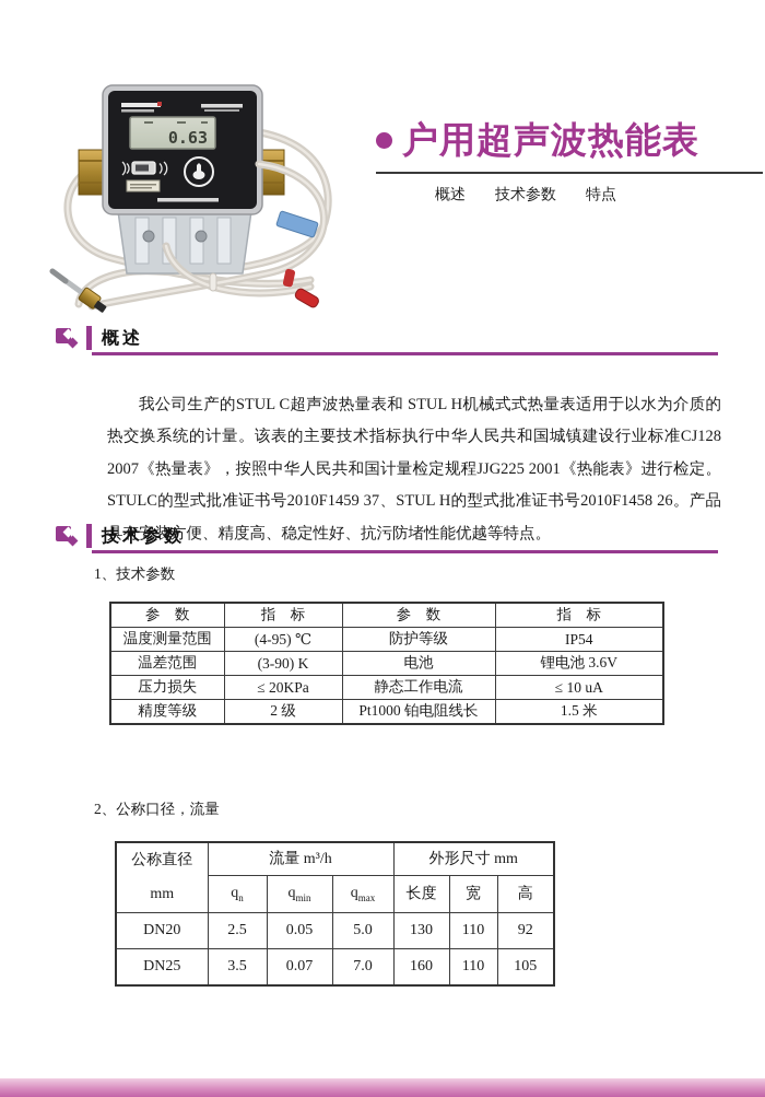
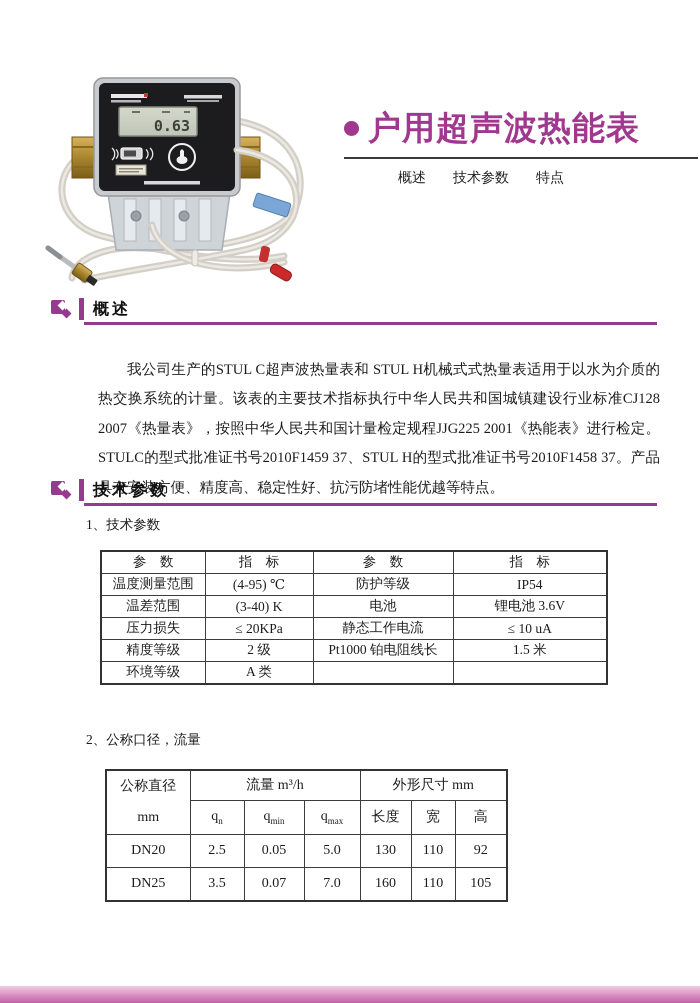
  0.63
  户用超声波热能表
  概述
  技术参数
  特点
  概述
- 我公司生产的STUL C超声波热量表和 STUL H机械式式热量表适用于以水为介质的热交换系统的计量。该表的主要技术指标执行中华人民共和国城镇建设行业标准CJ128 2007《热量表》，按照中华人民共和国计量检定规程JJG225 2001《热能表》进行检定。STULC的型式批准证书号2010F1459 37、STUL H的型式批准证书号2010F1458 26。产品具有安装方便、精度高、稳定性好、抗污防堵性能优越等特点。
+ 我公司生产的STUL C超声波热量表和 STUL H机械式式热量表适用于以水为介质的热交换系统的计量。该表的主要技术指标执行中华人民共和国城镇建设行业标准CJ128 2007《热量表》，按照中华人民共和国计量检定规程JJG225 2001《热能表》进行检定。STULC的型式批准证书号2010F1459 37、STUL H的型式批准证书号2010F1458 37。产品具有安装方便、精度高、稳定性好、抗污防堵性能优越等特点。
  技术参数
  1、技术参数
  参 数	指 标	参 数	指 标
  温度测量范围	(4-95) ℃	防护等级	IP54
- 温差范围	(3-90) K	电池	锂电池 3.6V
+ 温差范围	(3-40) K	电池	锂电池 3.6V
  压力损失	≤ 20KPa	静态工作电流	≤ 10 uA
  精度等级	2 级	Pt1000 铂电阻线长	1.5 米
+ 环境等级	A 类
  2、公称口径，流量
  公称直径 mm	流量 m³/h	外形尺寸 mm
  qn	qmin	qmax	长度	宽	高
  DN20	2.5	0.05	5.0	130	110	92
  DN25	3.5	0.07	7.0	160	110	105
